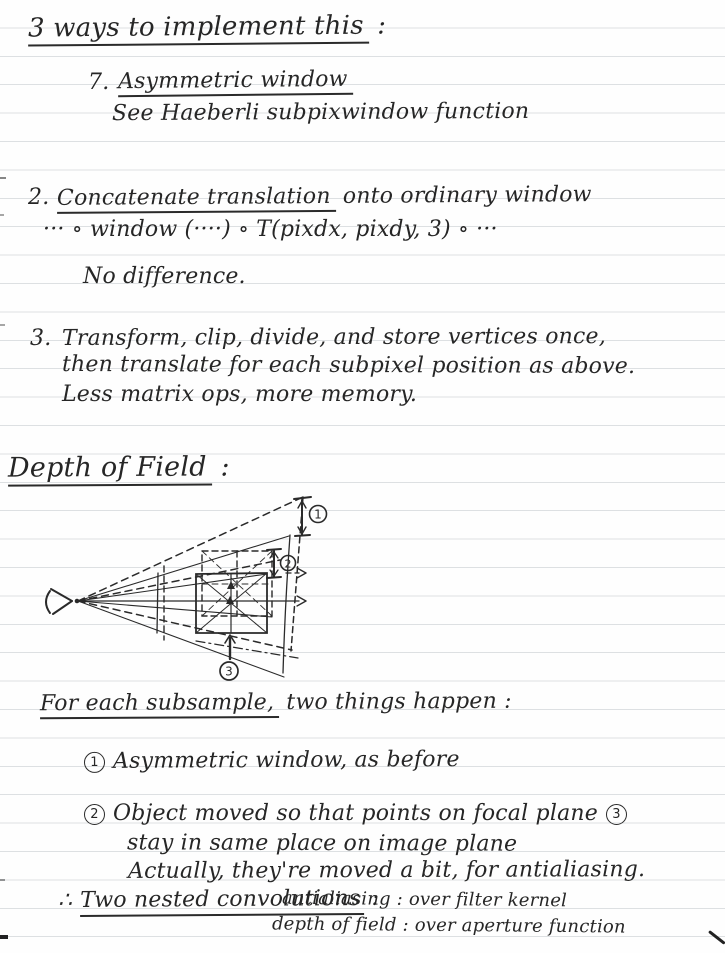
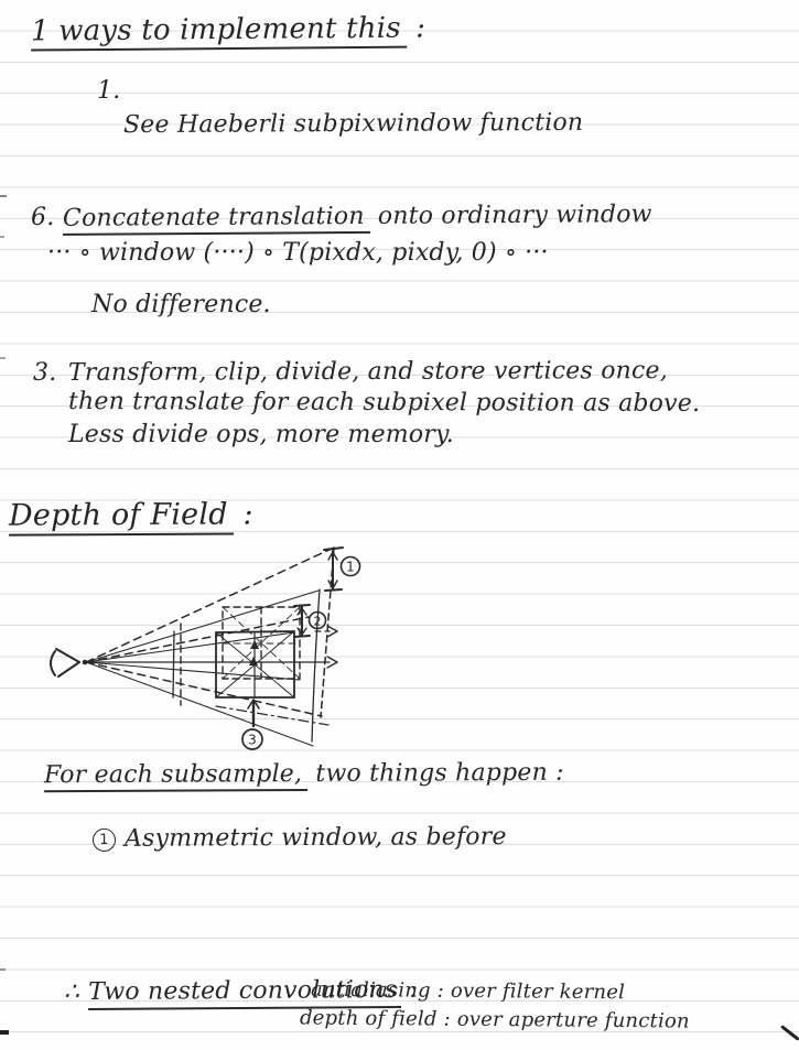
- 3 ways to implement this :
+ 1 ways to implement this :
- 7.
+ 1.
- Asymmetric window
  See Haeberli subpixwindow function
- 2.
+ 6.
  Concatenate translation onto ordinary window
- ··· ∘ window (····) ∘ T(pixdx, pixdy, 3) ∘ ···
+ ··· ∘ window (····) ∘ T(pixdx, pixdy, 0) ∘ ···
  No difference.
  3.
  Transform, clip, divide, and store vertices once,
  then translate for each subpixel position as above.
- Less matrix ops, more memory.
+ Less divide ops, more memory.
  Depth of Field :
  1
  2
  3
  For each subsample, two things happen :
  1 Asymmetric window, as before
- 2 Object moved so that points on focal plane 3
- stay in same place on image plane
- Actually, they're moved a bit, for antialiasing.
  ∴ Two nested convolutions :
  antialiasing : over filter kernel
  depth of field : over aperture function
